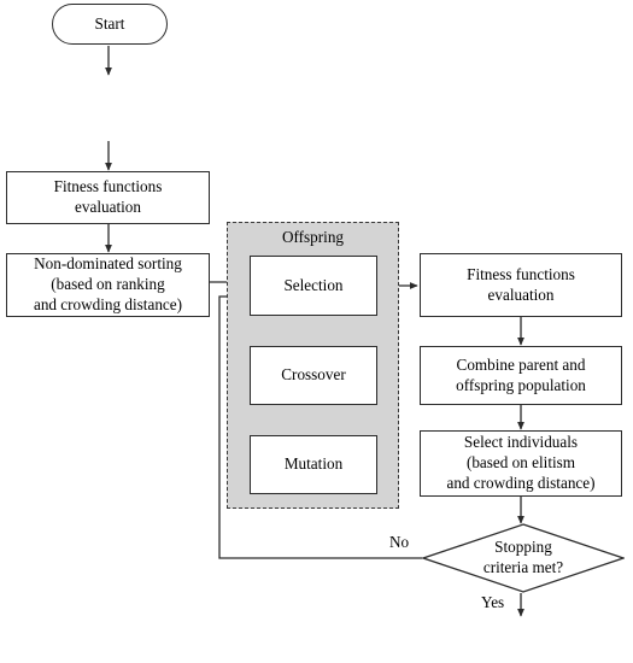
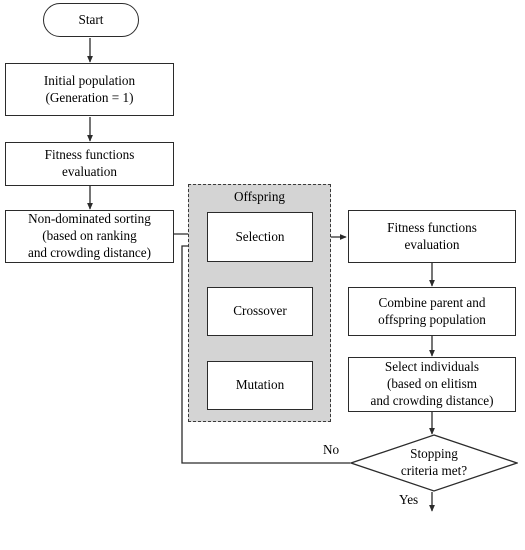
  Offspring
  Start
+ Initial population
+ (Generation = 1)
  Fitness functions
  evaluation
  Non-dominated sorting
  (based on ranking
  and crowding distance)
  Selection
  Crossover
  Mutation
  Fitness functions
  evaluation
  Combine parent and
  offspring population
  Select individuals
  (based on elitism
  and crowding distance)
  Stopping
  criteria met?
  No
  Yes
